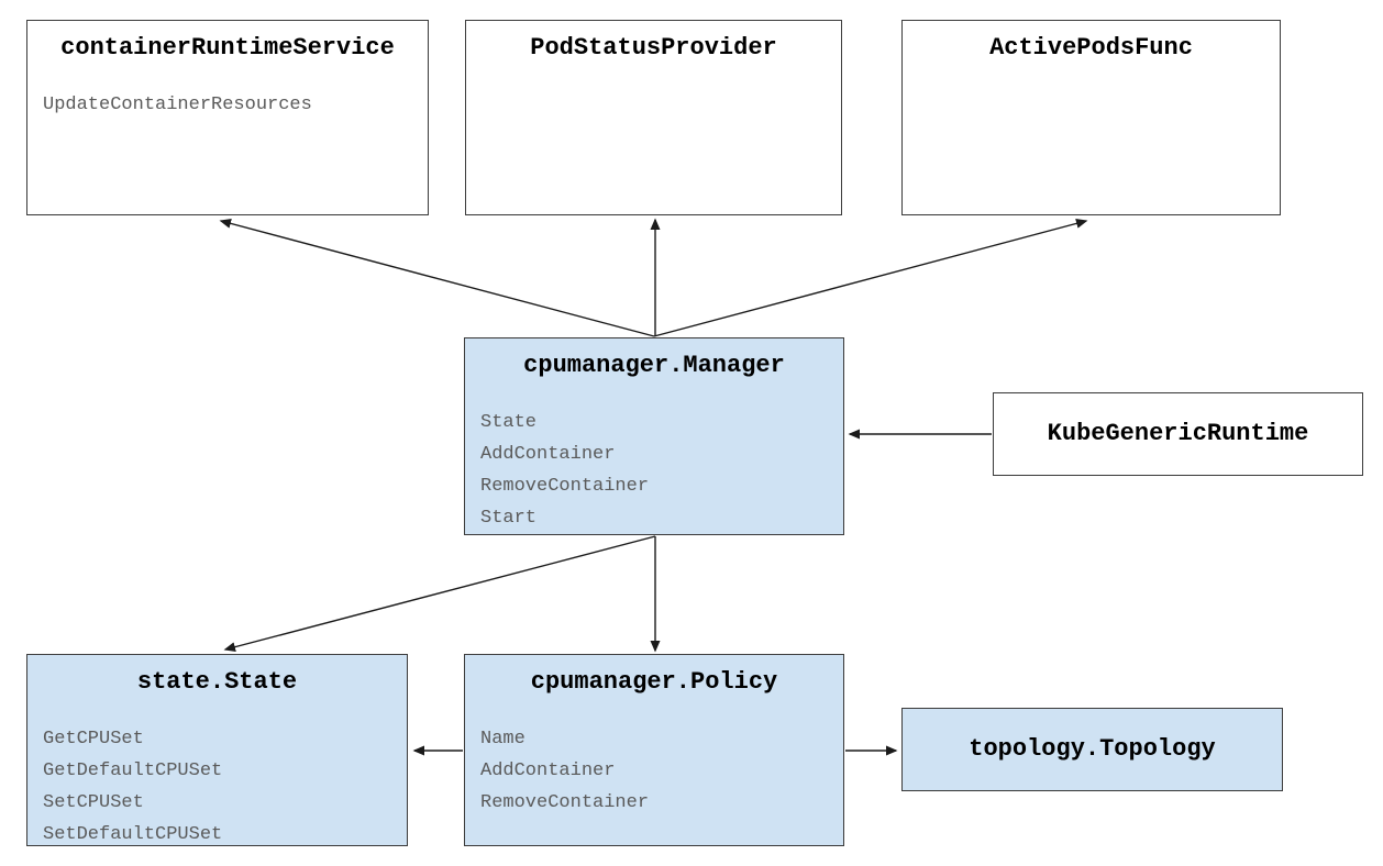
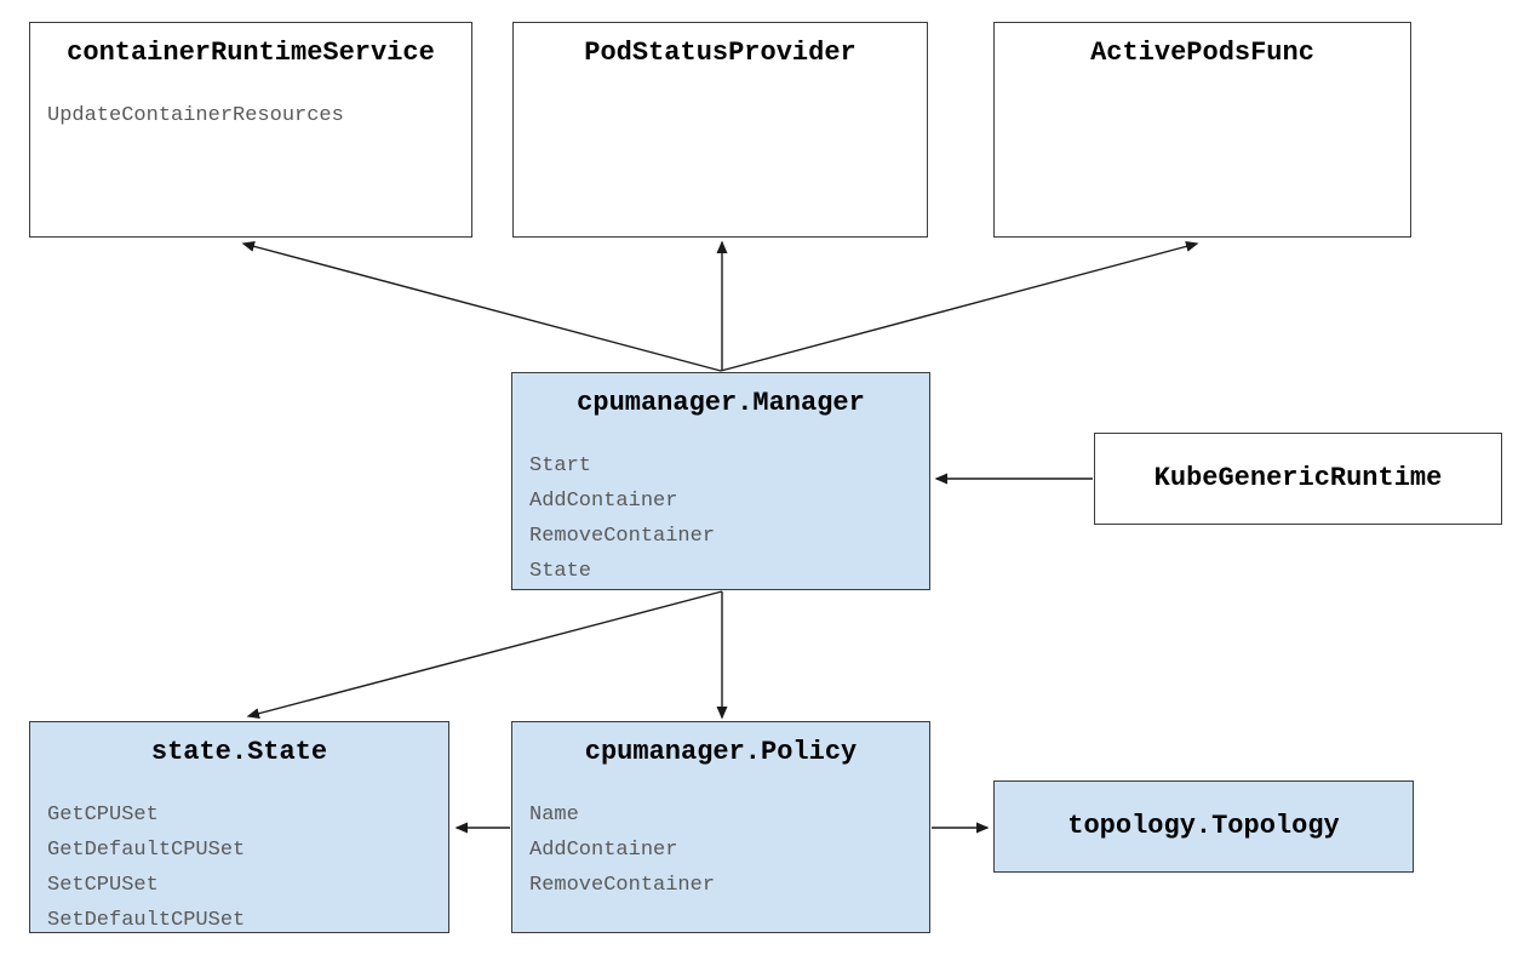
  containerRuntimeService
  UpdateContainerResources
  PodStatusProvider
  ActivePodsFunc
  cpumanager.Manager
- State
+ Start
  AddContainer
  RemoveContainer
- Start
+ State
  KubeGenericRuntime
  state.State
  GetCPUSet
  GetDefaultCPUSet
  SetCPUSet
  SetDefaultCPUSet
  cpumanager.Policy
  Name
  AddContainer
  RemoveContainer
  topology.Topology
